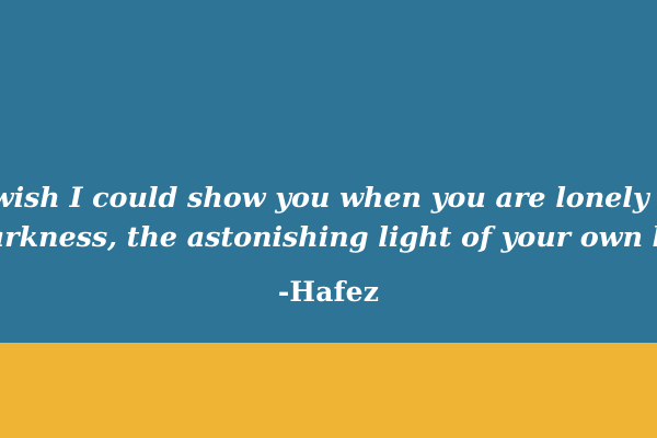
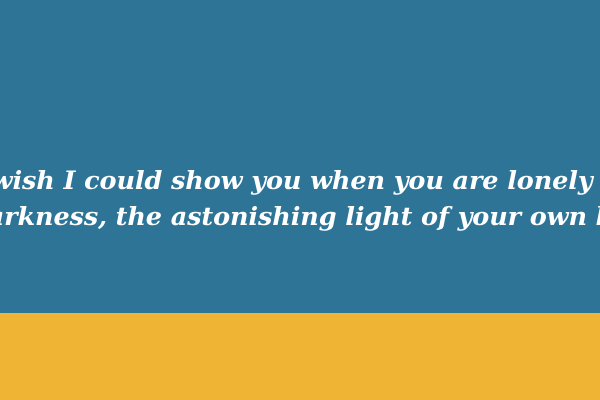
  wish I could show you when you are lonely
  rkness, the astonishing light of your own
- -Hafez
